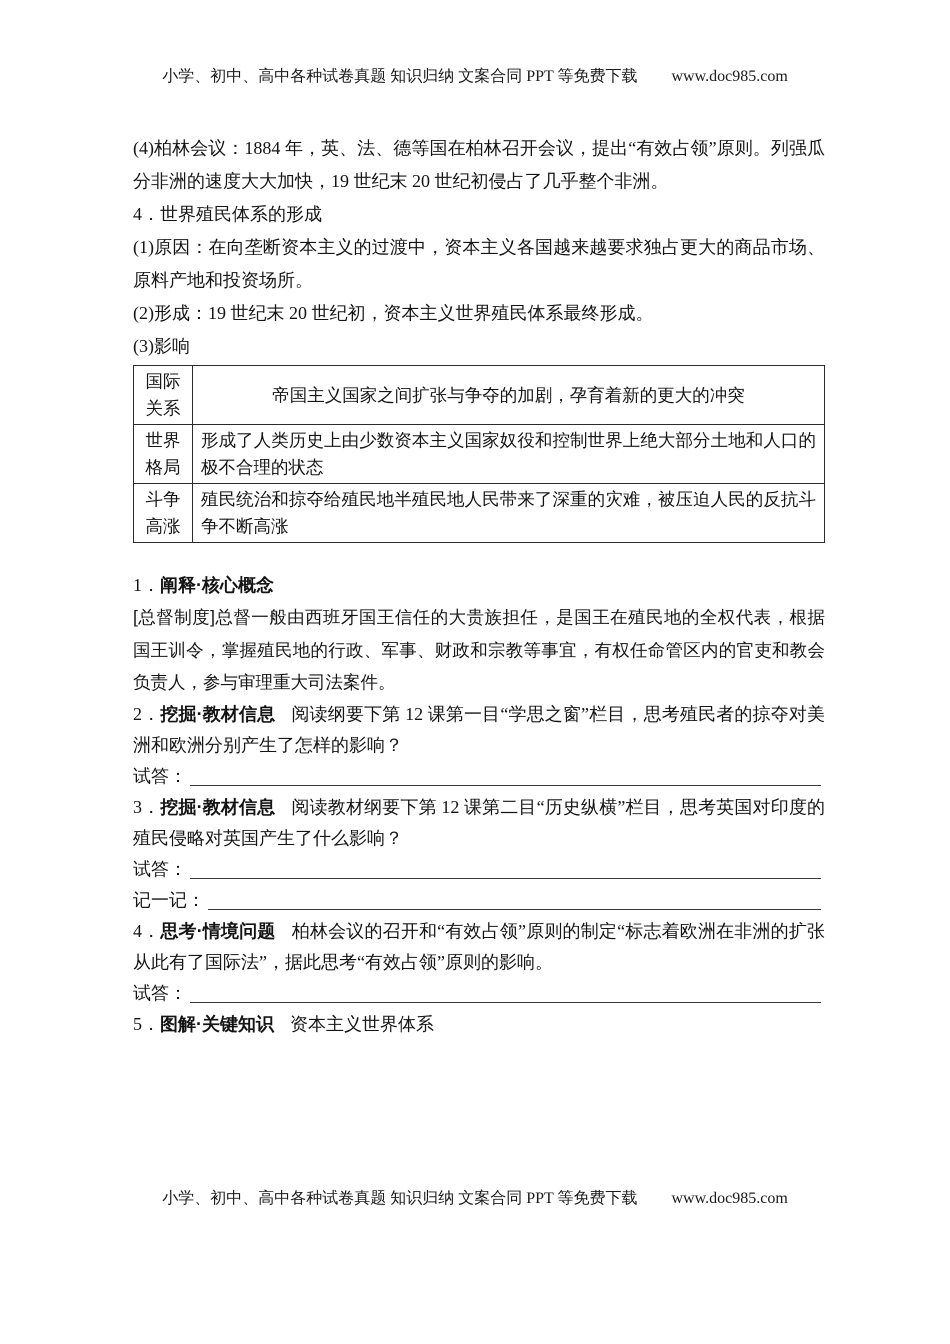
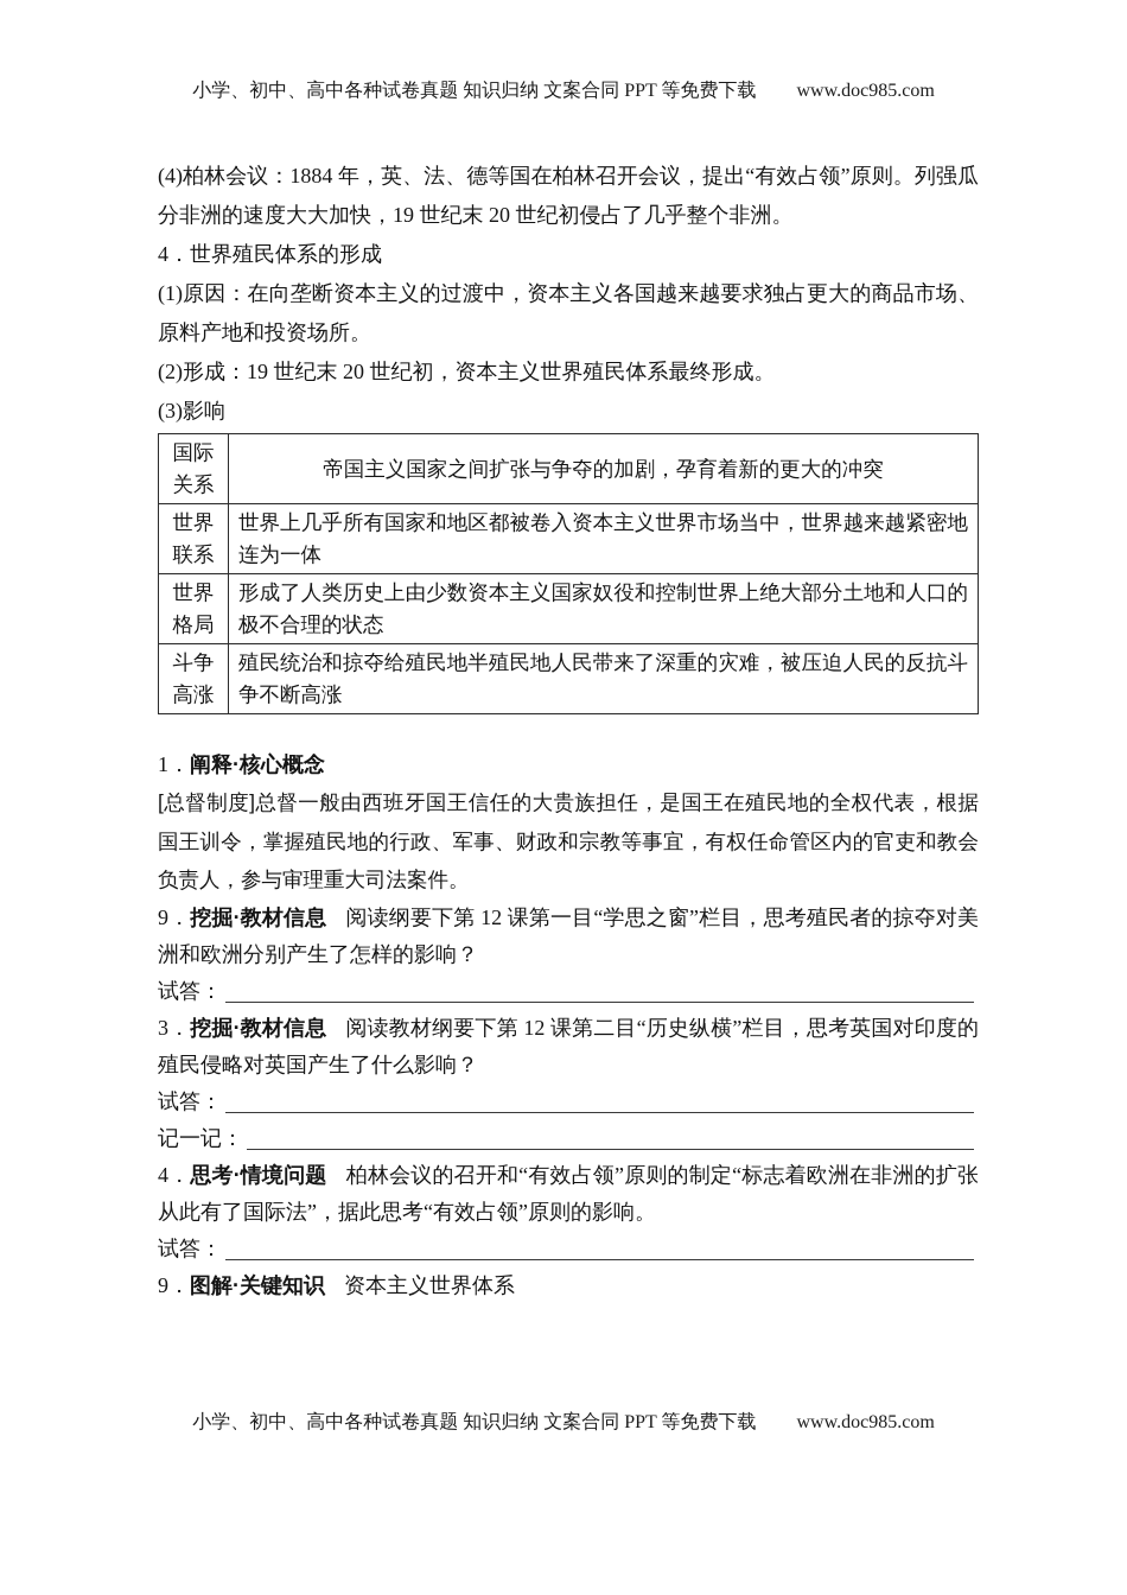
  小学、初中、高中各种试卷真题 知识归纳 文案合同 PPT 等免费下载 www.doc985.com
  (4)柏林会议：1884 年，英、法、德等国在柏林召开会议，提出“有效占领”原则。列强瓜分非洲的速度大大加快，19 世纪末 20 世纪初侵占了几乎整个非洲。
  4．世界殖民体系的形成
  (1)原因：在向垄断资本主义的过渡中，资本主义各国越来越要求独占更大的商品市场、原料产地和投资场所。
  (2)形成：19 世纪末 20 世纪初，资本主义世界殖民体系最终形成。
  (3)影响
  国际 关系	帝国主义国家之间扩张与争夺的加剧，孕育着新的更大的冲突
+ 世界 联系	世界上几乎所有国家和地区都被卷入资本主义世界市场当中，世界越来越紧密地连为一体
  世界 格局	形成了人类历史上由少数资本主义国家奴役和控制世界上绝大部分土地和人口的极不合理的状态
  斗争 高涨	殖民统治和掠夺给殖民地半殖民地人民带来了深重的灾难，被压迫人民的反抗斗争不断高涨
  1．阐释·核心概念
  [总督制度]总督一般由西班牙国王信任的大贵族担任，是国王在殖民地的全权代表，根据国王训令，掌握殖民地的行政、军事、财政和宗教等事宜，有权任命管区内的官吏和教会负责人，参与审理重大司法案件。
- 2．挖掘·教材信息 阅读纲要下第 12 课第一目“学思之窗”栏目，思考殖民者的掠夺对美洲和欧洲分别产生了怎样的影响？
+ 9．挖掘·教材信息 阅读纲要下第 12 课第一目“学思之窗”栏目，思考殖民者的掠夺对美洲和欧洲分别产生了怎样的影响？
  试答：
  3．挖掘·教材信息 阅读教材纲要下第 12 课第二目“历史纵横”栏目，思考英国对印度的殖民侵略对英国产生了什么影响？
  试答：
  记一记：
  4．思考·情境问题 柏林会议的召开和“有效占领”原则的制定“标志着欧洲在非洲的扩张从此有了国际法”，据此思考“有效占领”原则的影响。
  试答：
- 5．图解·关键知识 资本主义世界体系
+ 9．图解·关键知识 资本主义世界体系
  小学、初中、高中各种试卷真题 知识归纳 文案合同 PPT 等免费下载 www.doc985.com
